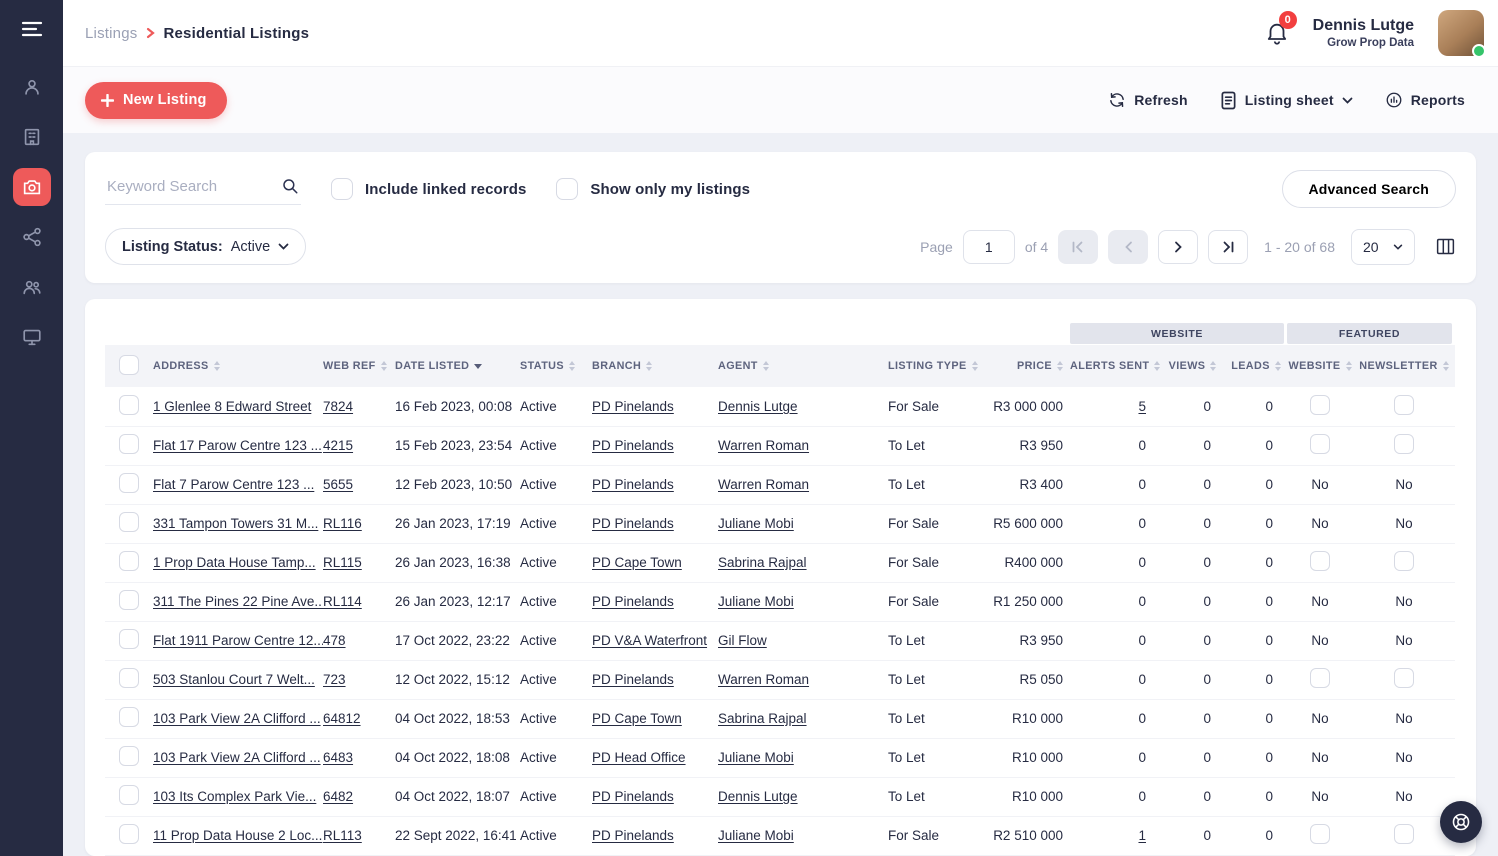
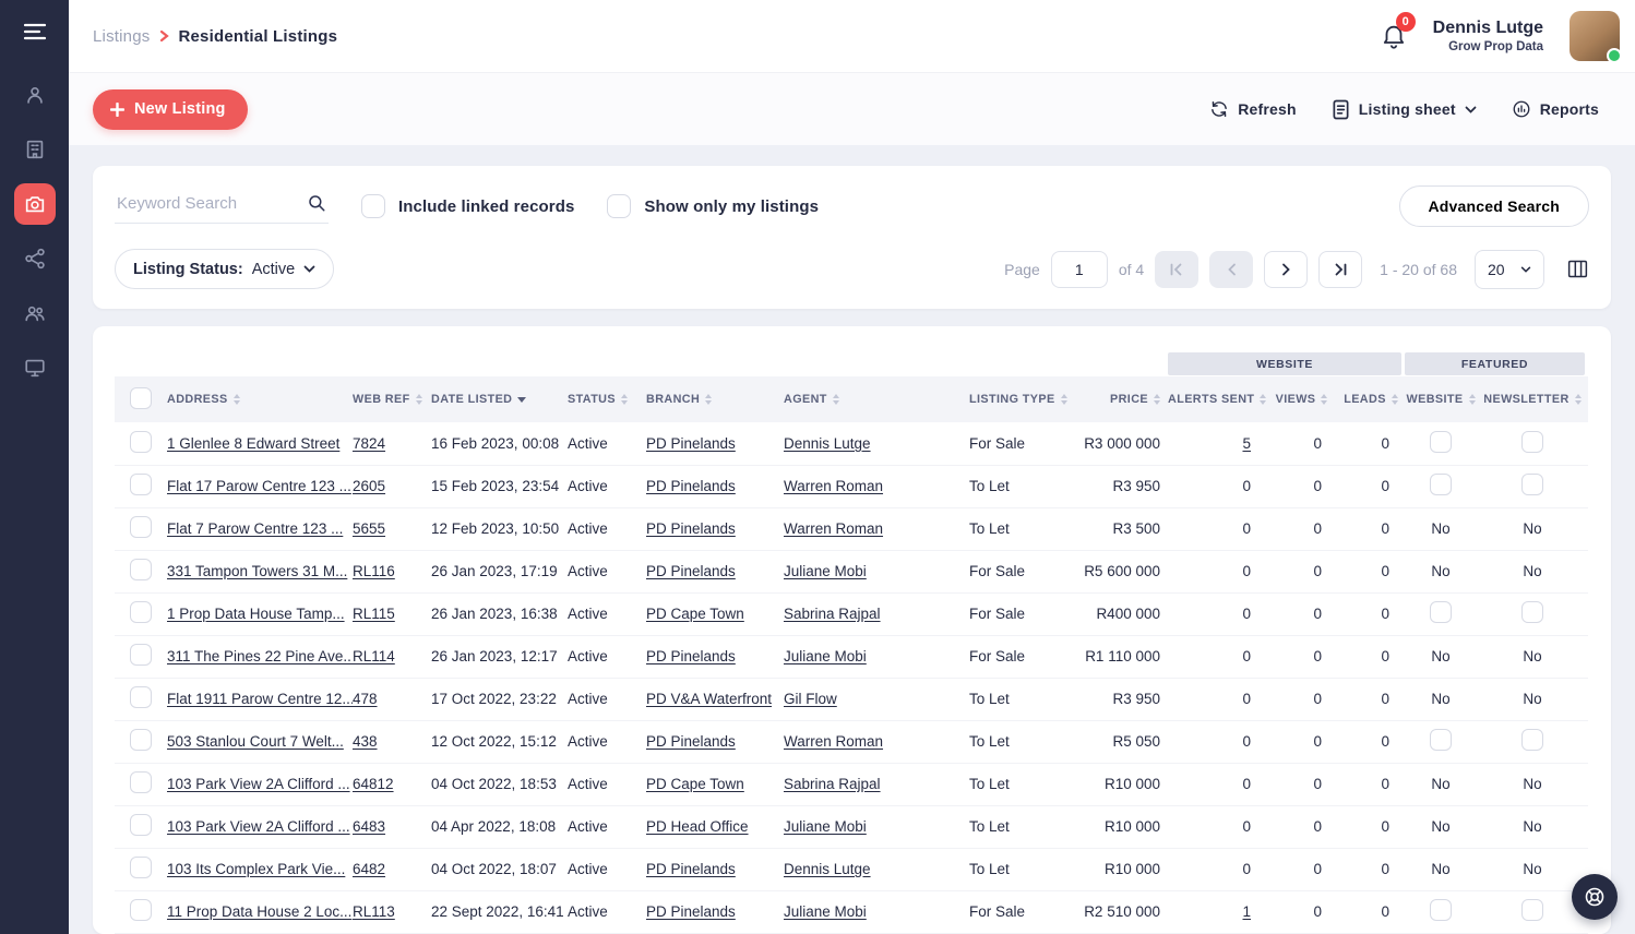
  Listings
  Residential Listings
  0
  Dennis Lutge
  Grow Prop Data
  New Listing
  Refresh
  Listing sheet
  Reports
  Keyword Search
  Include linked records
  Show only my listings
  Advanced Search
  Listing Status:
  Active
  Page
  1
  of 4
  1 - 20 of 68
  20
  WEBSITE
  FEATURED
  	ADDRESS	WEB REF	DATE LISTED	STATUS	BRANCH	AGENT	LISTING TYPE	PRICE	ALERTS SENT	VIEWS	LEADS	WEBSITE	NEWSLETTER
  	1 Glenlee 8 Edward Street	7824	16 Feb 2023, 00:08	Active	PD Pinelands	Dennis Lutge	For Sale	R3 000 000	5	0	0
- 	Flat 17 Parow Centre 123 ...	4215	15 Feb 2023, 23:54	Active	PD Pinelands	Warren Roman	To Let	R3 950	0	0	0
+ 	Flat 17 Parow Centre 123 ...	2605	15 Feb 2023, 23:54	Active	PD Pinelands	Warren Roman	To Let	R3 950	0	0	0
- 	Flat 7 Parow Centre 123 ...	5655	12 Feb 2023, 10:50	Active	PD Pinelands	Warren Roman	To Let	R3 400	0	0	0	No	No
+ 	Flat 7 Parow Centre 123 ...	5655	12 Feb 2023, 10:50	Active	PD Pinelands	Warren Roman	To Let	R3 500	0	0	0	No	No
  	331 Tampon Towers 31 M...	RL116	26 Jan 2023, 17:19	Active	PD Pinelands	Juliane Mobi	For Sale	R5 600 000	0	0	0	No	No
  	1 Prop Data House Tamp...	RL115	26 Jan 2023, 16:38	Active	PD Cape Town	Sabrina Rajpal	For Sale	R400 000	0	0	0
- 	311 The Pines 22 Pine Ave..	RL114	26 Jan 2023, 12:17	Active	PD Pinelands	Juliane Mobi	For Sale	R1 250 000	0	0	0	No	No
+ 	311 The Pines 22 Pine Ave..	RL114	26 Jan 2023, 12:17	Active	PD Pinelands	Juliane Mobi	For Sale	R1 110 000	0	0	0	No	No
  	Flat 1911 Parow Centre 12...	478	17 Oct 2022, 23:22	Active	PD V&A Waterfront	Gil Flow	To Let	R3 950	0	0	0	No	No
- 	503 Stanlou Court 7 Welt...	723	12 Oct 2022, 15:12	Active	PD Pinelands	Warren Roman	To Let	R5 050	0	0	0
+ 	503 Stanlou Court 7 Welt...	438	12 Oct 2022, 15:12	Active	PD Pinelands	Warren Roman	To Let	R5 050	0	0	0
  	103 Park View 2A Clifford ...	64812	04 Oct 2022, 18:53	Active	PD Cape Town	Sabrina Rajpal	To Let	R10 000	0	0	0	No	No
- 	103 Park View 2A Clifford ...	6483	04 Oct 2022, 18:08	Active	PD Head Office	Juliane Mobi	To Let	R10 000	0	0	0	No	No
+ 	103 Park View 2A Clifford ...	6483	04 Apr 2022, 18:08	Active	PD Head Office	Juliane Mobi	To Let	R10 000	0	0	0	No	No
  	103 Its Complex Park Vie...	6482	04 Oct 2022, 18:07	Active	PD Pinelands	Dennis Lutge	To Let	R10 000	0	0	0	No	No
  	11 Prop Data House 2 Loc...	RL113	22 Sept 2022, 16:41	Active	PD Pinelands	Juliane Mobi	For Sale	R2 510 000	1	0	0
